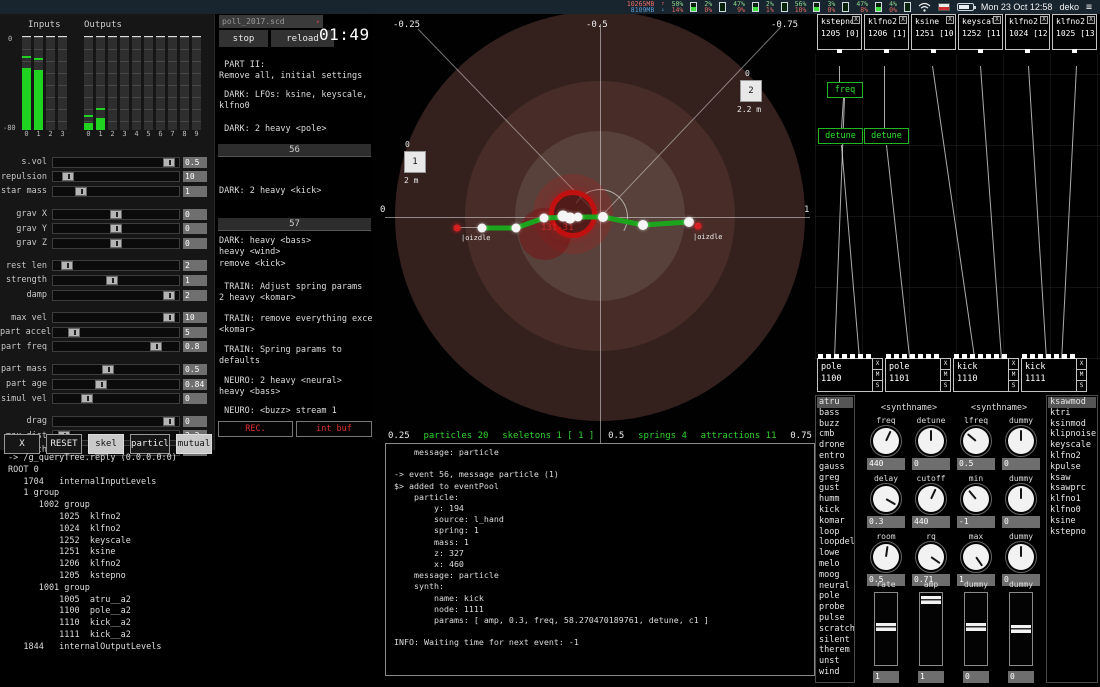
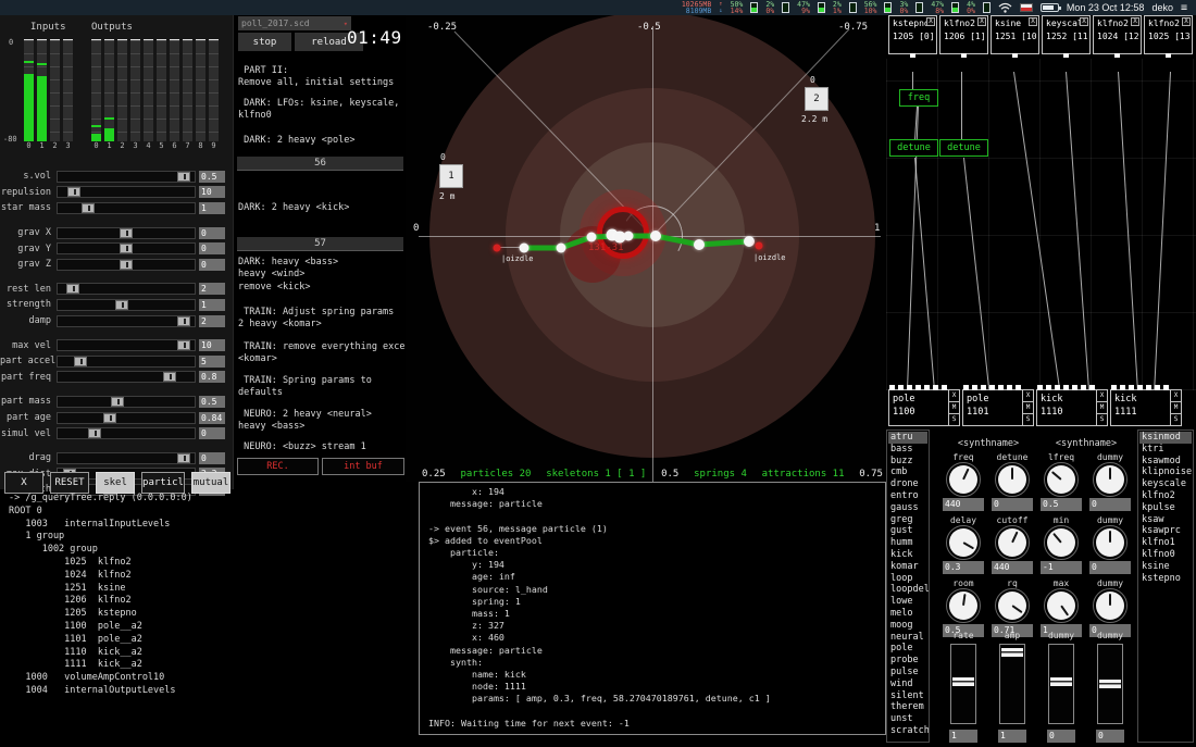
  10265MB
  8109MB
  50%
  14%
  2%
  0%
  47%
  9%
  2%
  1%
  56%
  10%
  3%
  0%
  47%
  8%
  4%
  0%
  Mon 23 Oct 12:58
  deko
  ≡
  Inputs
  Outputs
  0
  -80
  0
  1
  2
  3
  0
  1
  2
  3
  4
  5
  6
  7
  8
  9
  s.vol
  0.5
  repulsion
  10
  star mass
  1
  grav X
  0
  grav Y
  0
  grav Z
  0
  rest len
  2
  strength
  1
  damp
  2
  max vel
  10
  part accel
  5
  part freq
  0.8
  part mass
  0.5
  part age
  0.84
  simul vel
  0
  drag
  0
  X
  RESET
  skel
  particl
  mutual
  poll_2017.scd
  ▾
  stop
  reload
  01:49
  PART II:
  Remove all, initial settings
  DARK: LFOs: ksine, keyscale,
  klfno0
  DARK: 2 heavy <pole>
  56
  DARK: 2 heavy <kick>
  57
  DARK: heavy <bass>
  heavy <wind>
  remove <kick>
  TRAIN: Adjust spring params
  2 heavy <komar>
  TRAIN: remove everything exce
  <komar>
  TRAIN: Spring params to
  defaults
  NEURO: 2 heavy <neural>
  heavy <bass>
  NEURO: <buzz> stream 1
  REC.
  int buf
  131-31
  -0.25
  -0.5
  -0.75
  0
  1
  0
  1
  2 m
  0
  2
  2.2 m
  |oizdle
  |oizdle
  0.25
  particles 20
  skeletons 1 [ 1 ]
  0.5
  springs 4
  attractions 11
  0.75
  -> /g_queryTree.reply (0.0.0.0:0)
  ROOT 0
- 1704 internalInputLevels
+ 1003 internalInputLevels
  1 group
  1002 group
  1025 klfno2
  1024 klfno2
- 1252 keyscale
  1251 ksine
  1206 klfno2
  1205 kstepno
- 1001 group
- 1005 atru__a2
  1100 pole__a2
+ 1101 pole__a2
  1110 kick__a2
  1111 kick__a2
+ 1000 volumeAmpControl10
- 1844 internalOutputLevels
+ 1004 internalOutputLevels
+ x: 194
  message: particle
  -> event 56, message particle (1)
  $> added to eventPool
  particle:
  y: 194
+ age: inf
  source: l_hand
  spring: 1
  mass: 1
  z: 327
  x: 460
  message: particle
  synth:
  name: kick
  node: 1111
  params: [ amp, 0.3, freq, 58.270470189761, detune, c1 ]
  INFO: Waiting time for next event: -1
  kstepn
  1205 [0]
  klfno2
  1206 [1]
  ksine
  1251 [10
  keysca
  1252 [11
  klfno2
  1024 [12
  klfno2
  1025 [13
  freq
  detune
  detune
  pole
  1100
  pole
  1101
  kick
  1110
  kick
  1111
  atru
  bass
  buzz
  cmb
  drone
  entro
  gauss
  greg
  gust
  humm
  kick
  komar
  loop
  loopdel
  lowe
  melo
  moog
  neural
  pole
  probe
  pulse
- scratch
+ wind
  silent
  therem
  unst
- wind
+ scratch
- ksawmod
+ ksinmod
  ktri
- ksinmod
+ ksawmod
  klipnoise
  keyscale
  klfno2
  kpulse
  ksaw
  ksawprc
  klfno1
  klfno0
  ksine
  kstepno
  <synthname>
  <synthname>
  freq
  440
  detune
  0
  lfreq
  0.5
  dummy
  0
  delay
  0.3
  cutoff
  440
  min
  -1
  dummy
  0
  room
  0.5
  rq
  0.71
  max
  1
  dummy
  0
  rate
  1
  amp
  1
  dummy
  0
  dummy
  0
